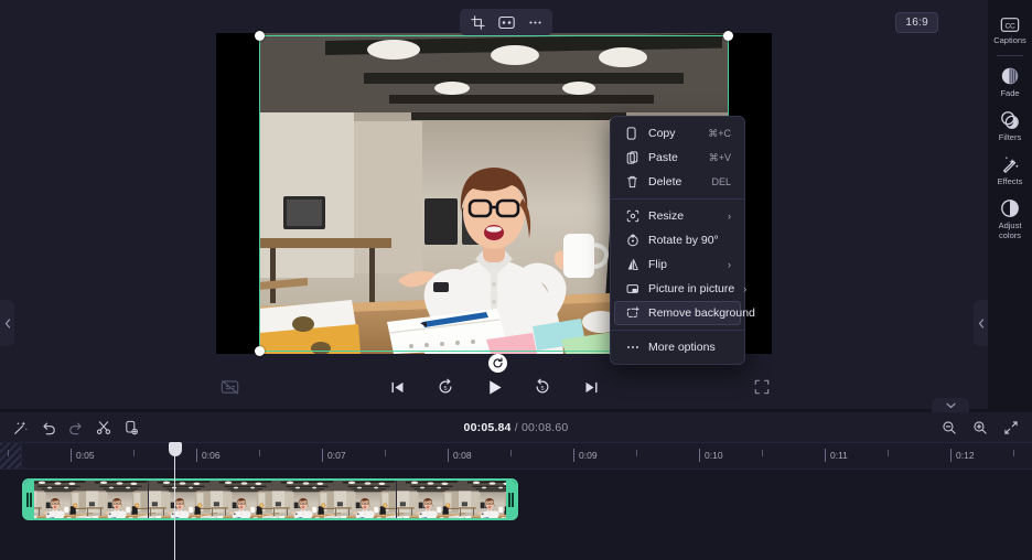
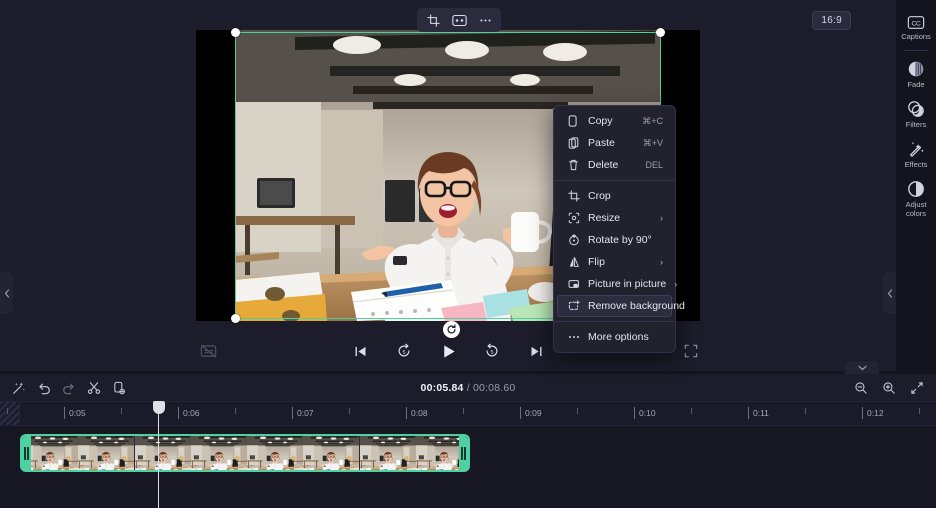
  16:9
  Captions
  Fade
  Filters
  Effects
  Adjust colors
  Copy
  ⌘+C
  Paste
  ⌘+V
  Delete
  DEL
+ Crop
  Resize
  ›
  Rotate by 90°
  Flip
  ›
  Picture in picture
  ›
  Remove background
  More options
  00:05.84 / 00:08.60
  0:05
  0:06
  0:07
  0:08
  0:09
  0:10
  0:11
  0:12
